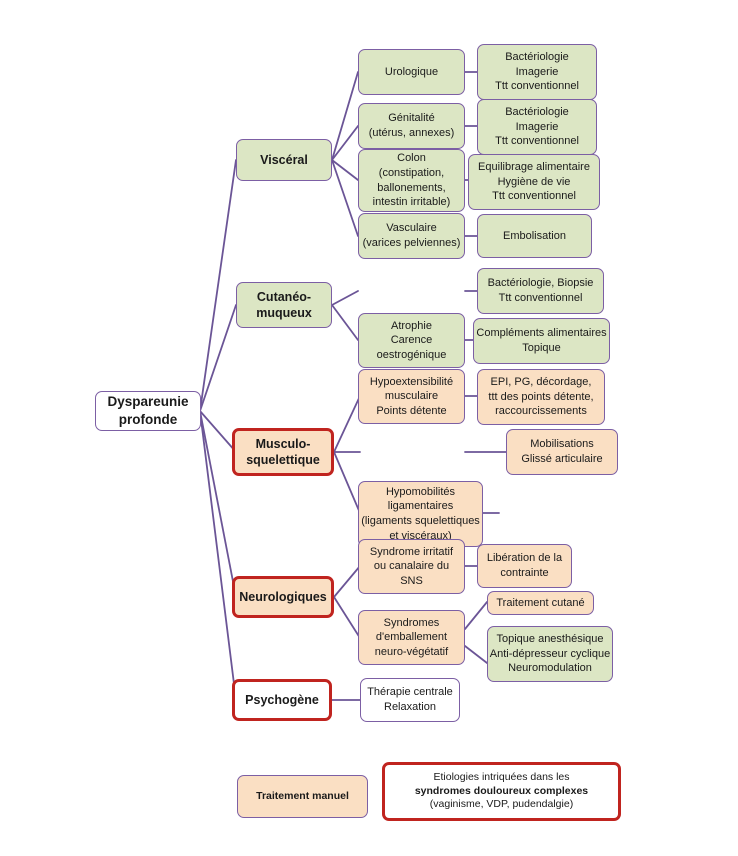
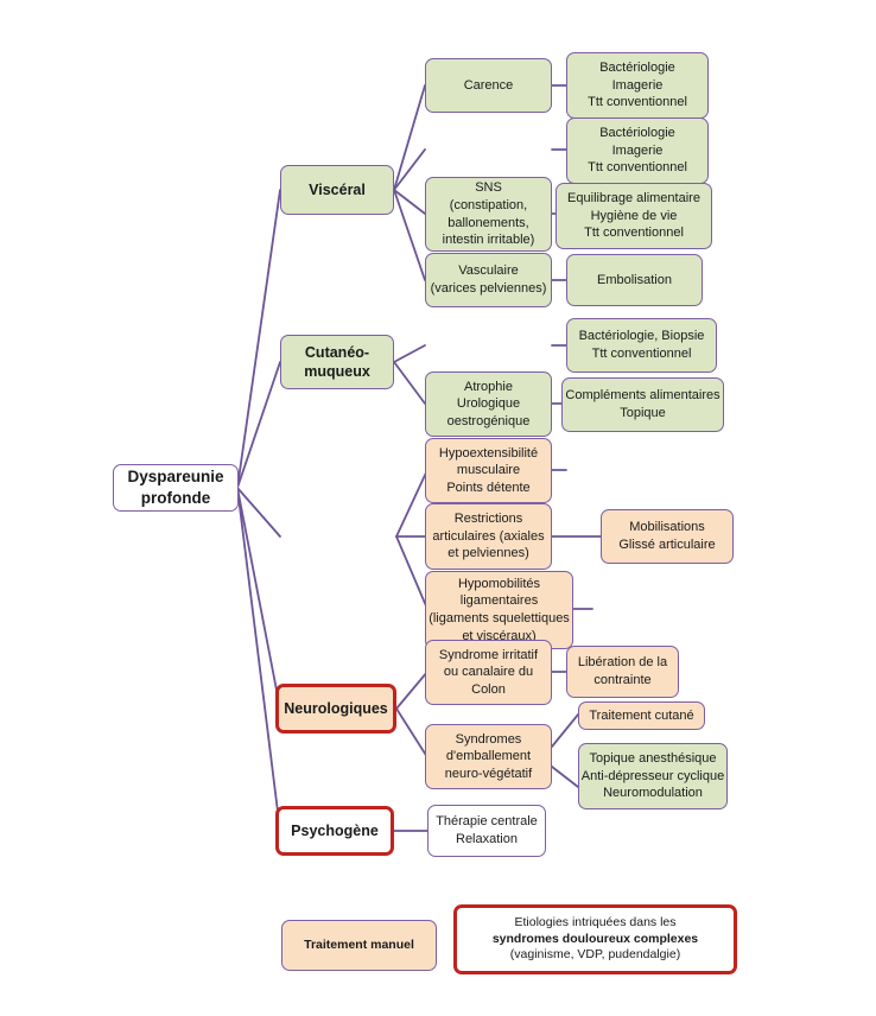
  Dyspareunie
  profonde
  Viscéral
  Cutanéo-
  muqueux
- Musculo-
- squelettique
  Neurologiques
  Psychogène
- Urologique
+ Carence
- Génitalité
- (utérus, annexes)
- Colon
+ SNS
  (constipation,
  ballonements,
  intestin irritable)
  Vasculaire
  (varices pelviennes)
  Atrophie
- Carence
+ Urologique
  oestrogénique
  Hypoextensibilité
  musculaire
  Points détente
+ Restrictions
+ articulaires (axiales
+ et pelviennes)
  Hypomobilités
  ligamentaires
  (ligaments squelettiques
  et viscéraux)
  Syndrome irritatif
  ou canalaire du
- SNS
+ Colon
  Syndromes
  d'emballement
  neuro-végétatif
  Thérapie centrale
  Relaxation
  Bactériologie
  Imagerie
  Ttt conventionnel
  Bactériologie
  Imagerie
  Ttt conventionnel
  Equilibrage alimentaire
  Hygiène de vie
  Ttt conventionnel
  Embolisation
  Bactériologie, Biopsie
  Ttt conventionnel
  Compléments alimentaires
  Topique
- EPI, PG, décordage,
- ttt des points détente,
- raccourcissements
  Mobilisations
  Glissé articulaire
  Libération de la
  contrainte
  Traitement cutané
  Topique anesthésique
  Anti-dépresseur cyclique
  Neuromodulation
  Traitement manuel
  Etiologies intriquées dans les
  syndromes douloureux complexes
  (vaginisme, VDP, pudendalgie)
